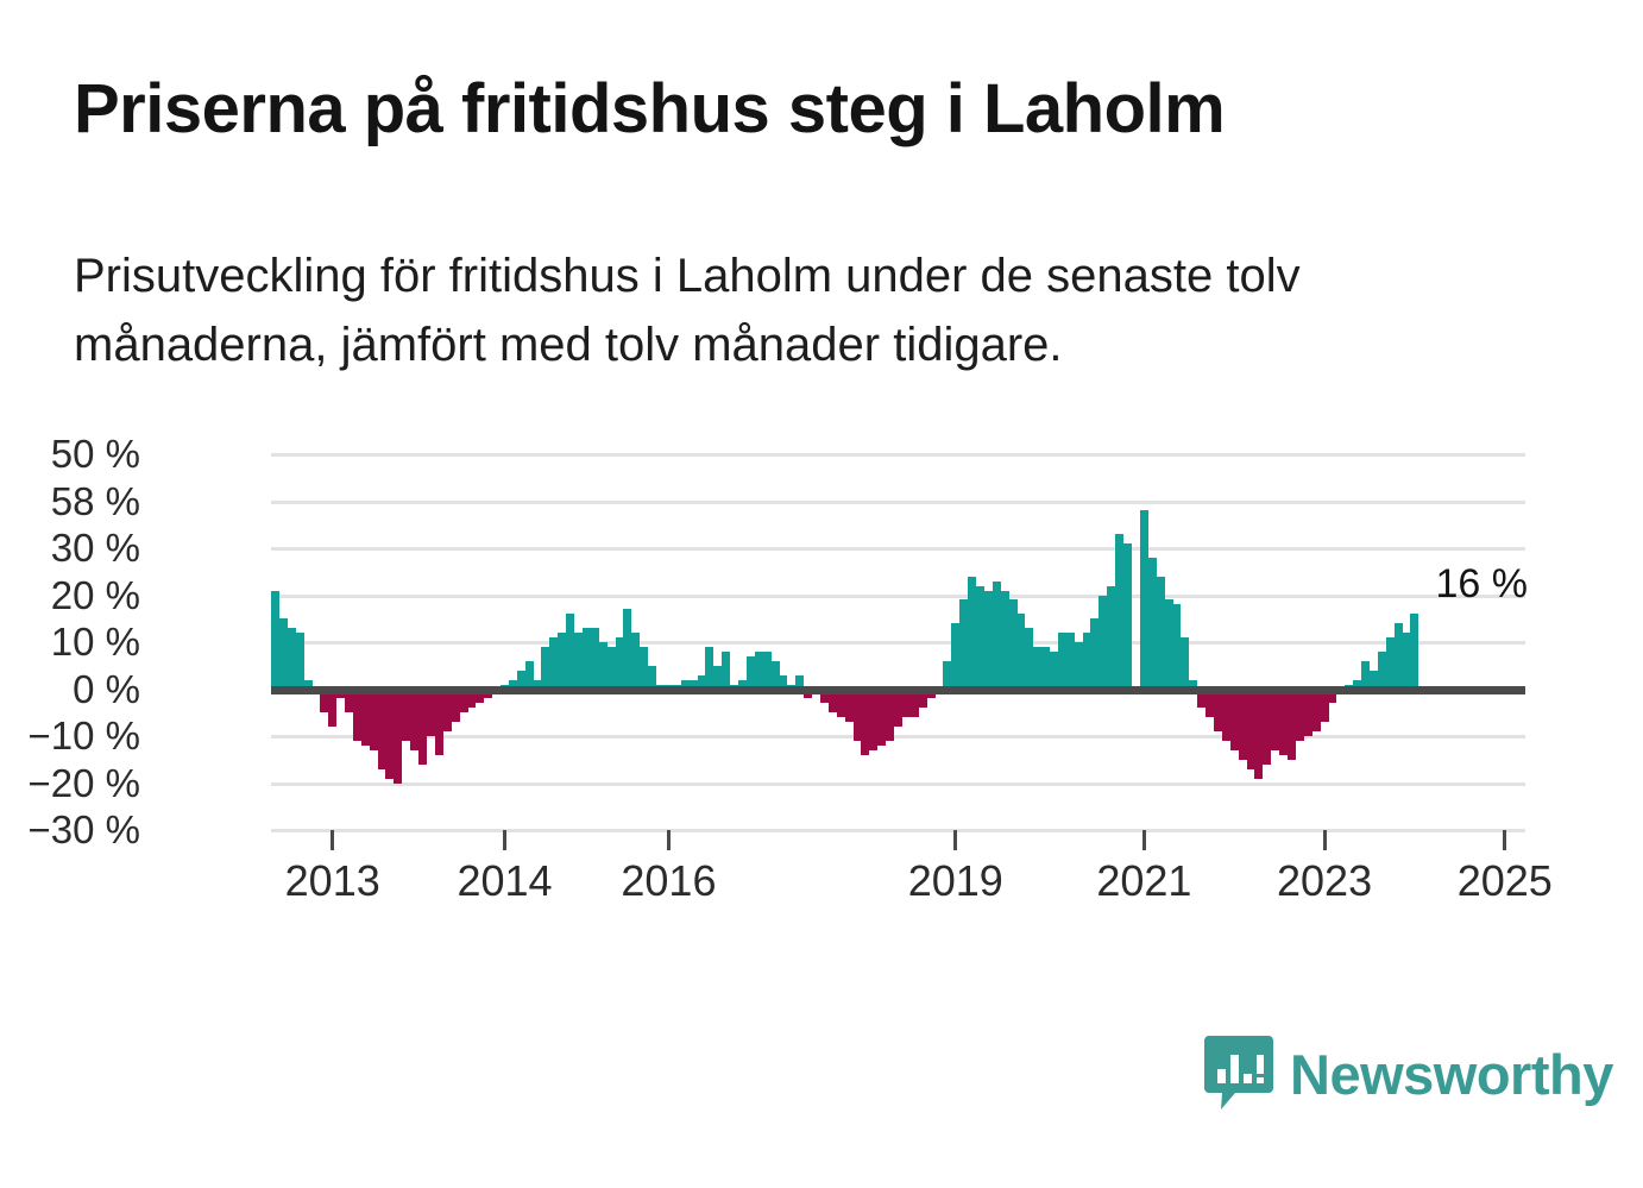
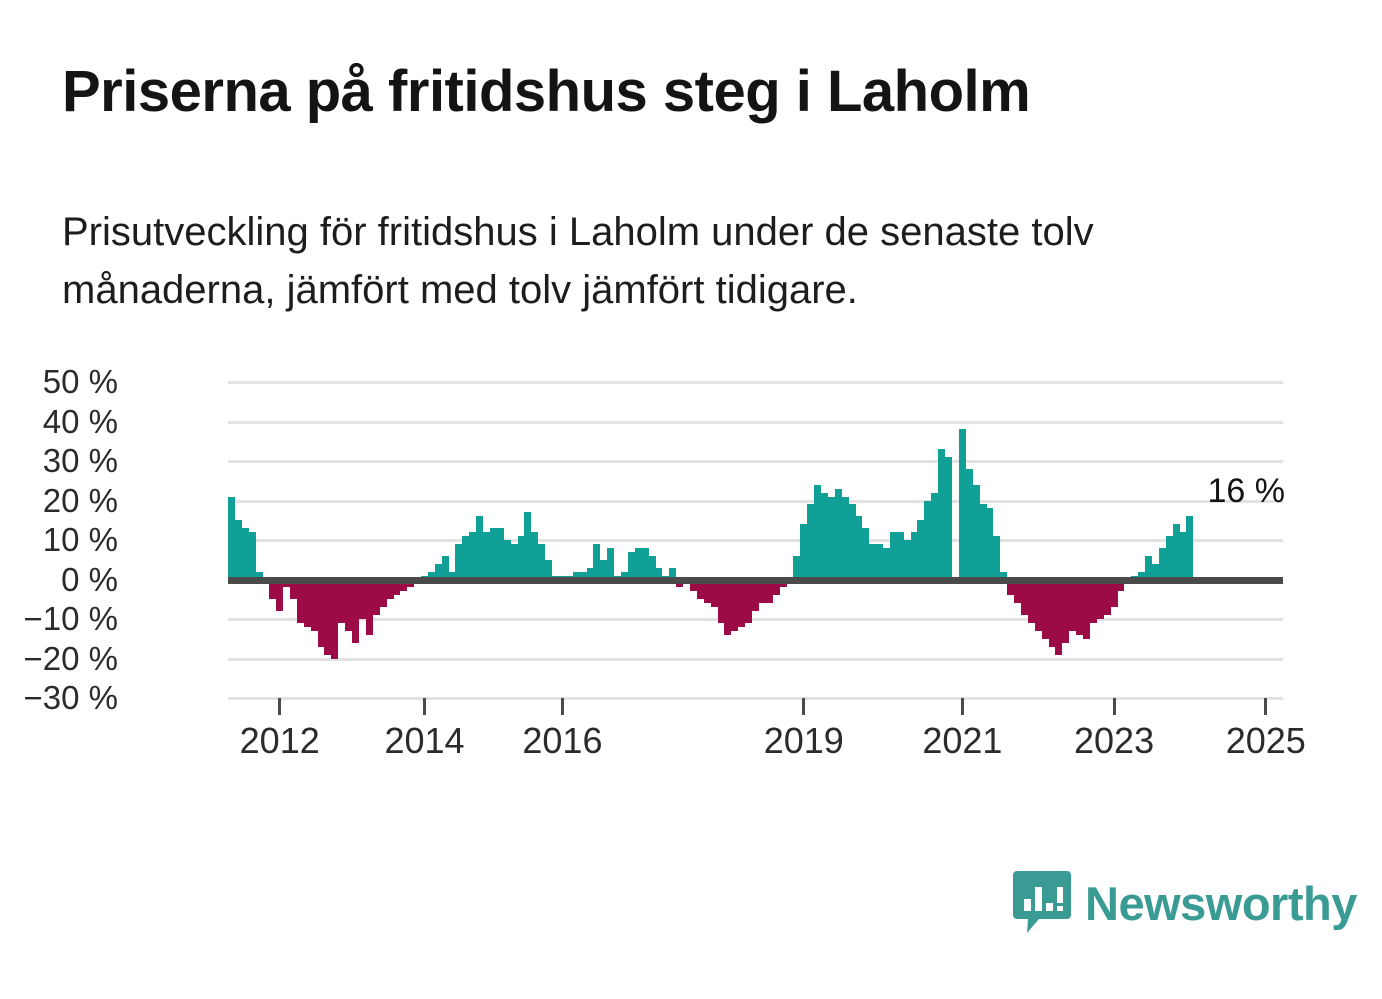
  Priserna på fritidshus steg i Laholm
- Prisutveckling för fritidshus i Laholm under de senaste tolv månaderna, jämfört med tolv månader tidigare.
+ Prisutveckling för fritidshus i Laholm under de senaste tolv månaderna, jämfört med tolv jämfört tidigare.
  50 %
- 58 %
+ 40 %
  30 %
  20 %
  10 %
  0 %
  −10 %
  −20 %
  −30 %
- 2013
+ 2012
  2014
  2016
  2019
  2021
  2023
  2025
  16 %
  Newsworthy
